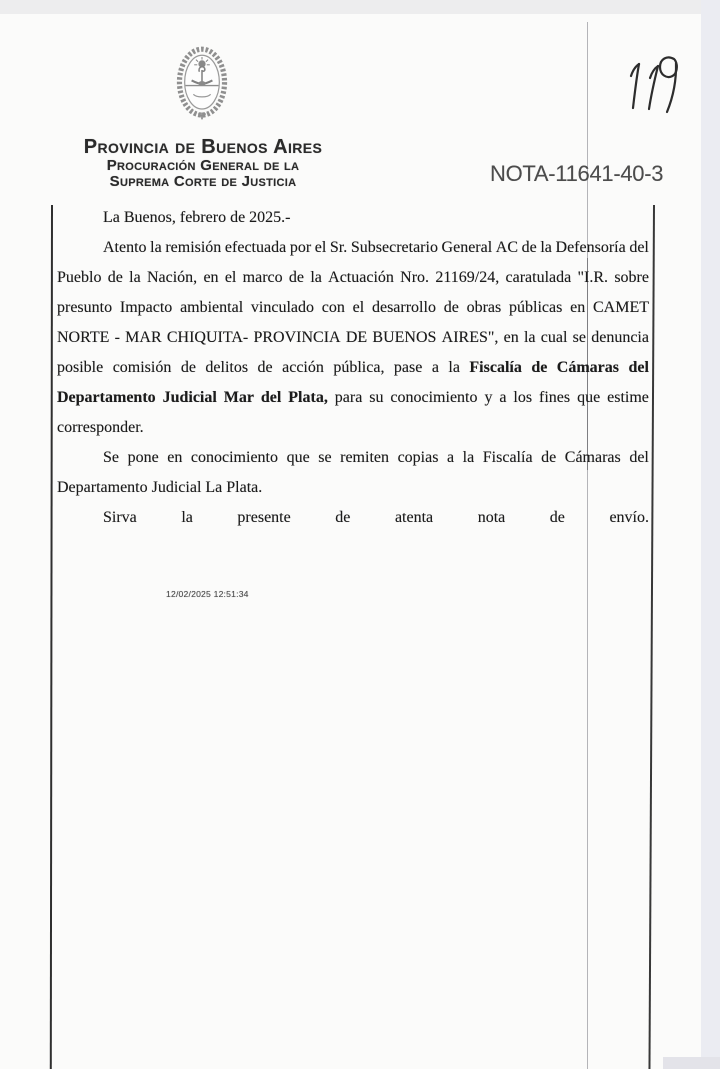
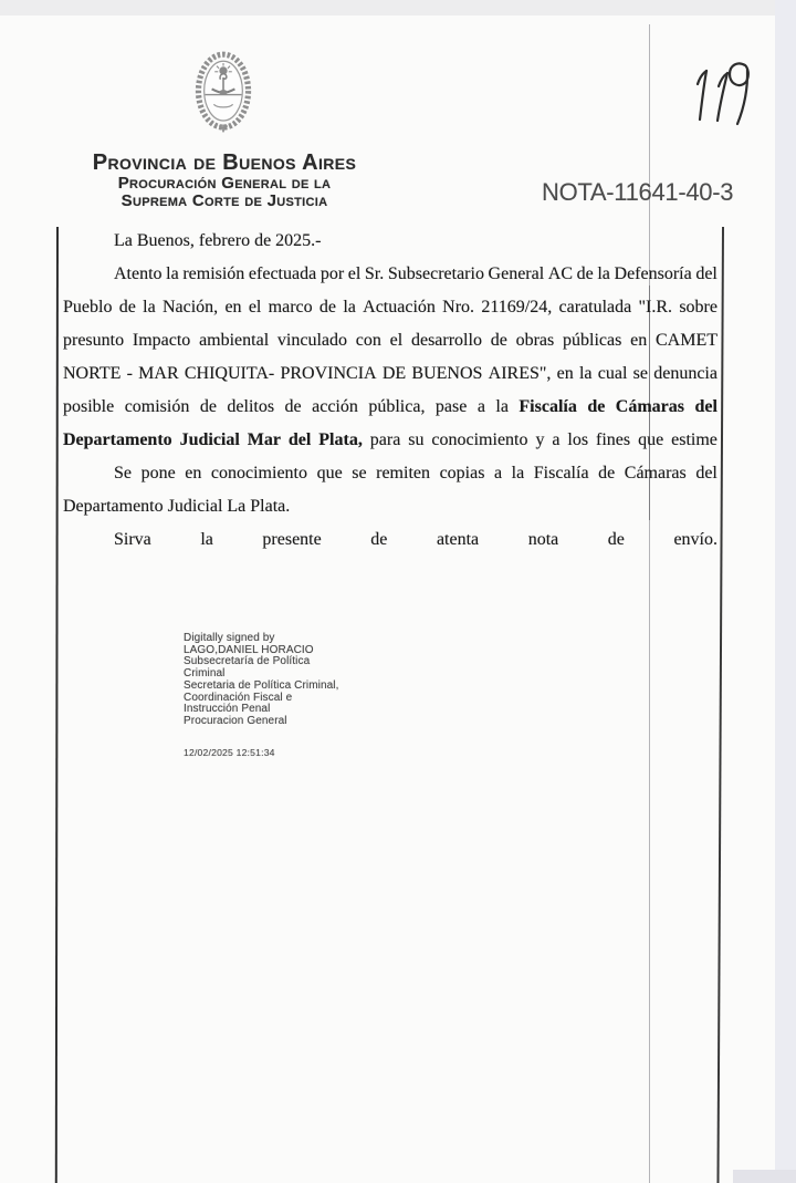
  Provincia de Buenos Aires
  Procuración General de la
  Suprema Corte de Justicia
  NOTA-11641-40-3
  La Buenos, febrero de 2025.-
  Atento
  la
  remisión
  efectuada
  por
  el
  Sr.
  Subsecretario
  General
  AC
  de
  la
  Defensoría
  del
  Pueblo
  de
  la
  Nación,
  en
  el
  marco
  de
  la
  Actuación
  Nro.
  21169/24,
  caratulada
  "I.R.
  sobre
  presunto
  Impacto
  ambiental
  vinculado
  con
  el
  desarrollo
  de
  obras
  públicas
  en
  CAMET
  NORTE
  -
  MAR
  CHIQUITA-
  PROVINCIA
  DE
  BUENOS
  AIRES",
  en
  la
  cual
  se
  denuncia
  posible
  comisión
  de
  delitos
  de
  acción
  pública,
  pase
  a
  la
  Fiscalía
  de
  Cámaras
  del
  Departamento
  Judicial
  Mar
  del
  Plata,
  para
  su
  conocimiento
  y
  a
  los
  fines
  que
  estime
- corresponder.
  Se
  pone
  en
  conocimiento
  que
  se
  remiten
  copias
  a
  la
  Fiscalía
  de
  Cámaras
  del
  Departamento Judicial La Plata.
  Sirva
  la
  presente
  de
  atenta
  nota
  de
  envío.
+ Digitally signed by
+ LAGO,DANIEL HORACIO
+ Subsecretaría de Política
+ Criminal
+ Secretaria de Política Criminal,
+ Coordinación Fiscal e
+ Instrucción Penal
+ Procuracion General
  12/02/2025 12:51:34
